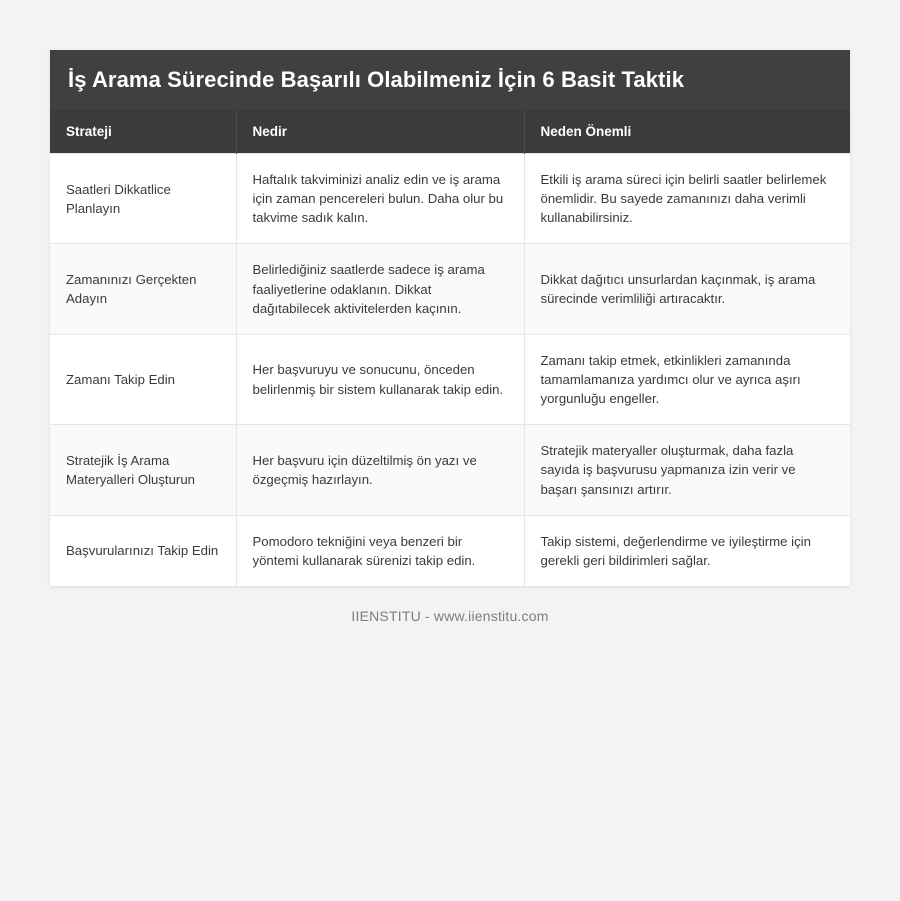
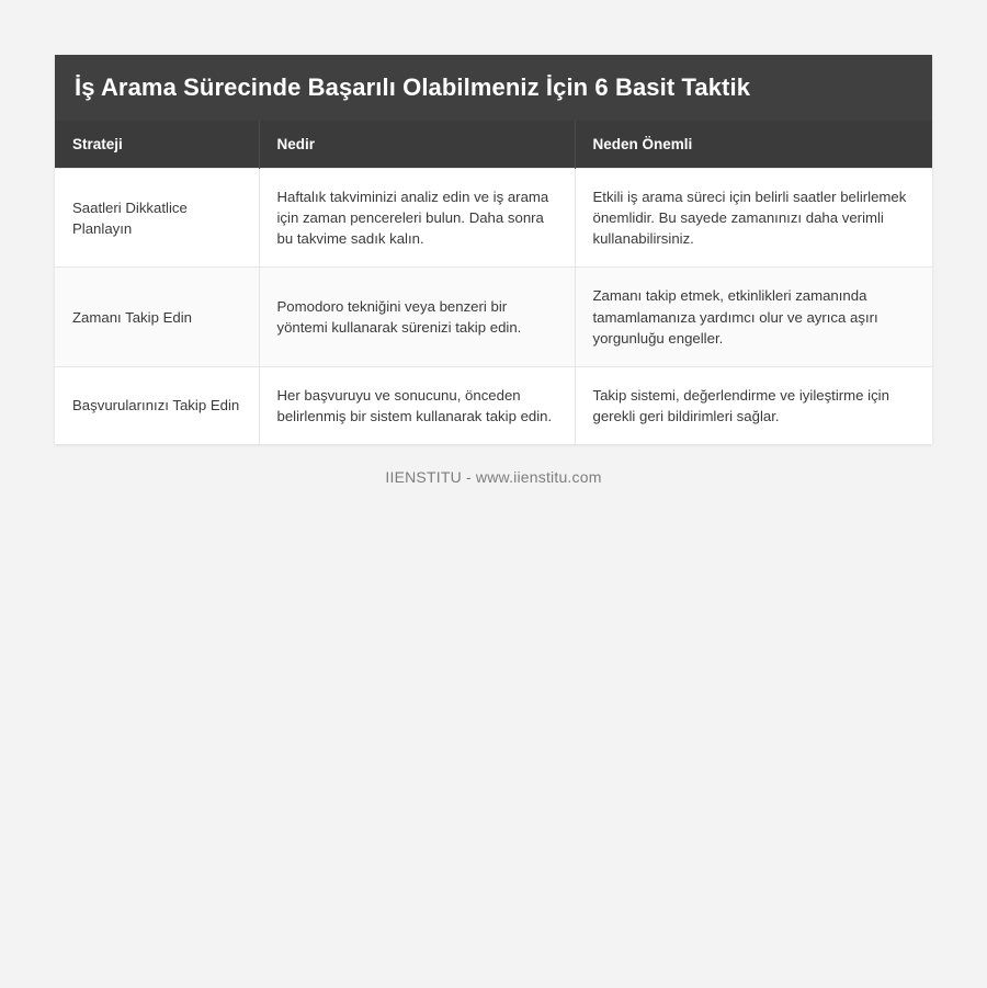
  İş Arama Sürecinde Başarılı Olabilmeniz İçin 6 Basit Taktik
  Strateji	Nedir	Neden Önemli
- Saatleri Dikkatlice Planlayın	Haftalık takviminizi analiz edin ve iş arama için zaman pencereleri bulun. Daha olur bu takvime sadık kalın.	Etkili iş arama süreci için belirli saatler belirlemek önemlidir. Bu sayede zamanınızı daha verimli kullanabilirsiniz.
+ Saatleri Dikkatlice Planlayın	Haftalık takviminizi analiz edin ve iş arama için zaman pencereleri bulun. Daha sonra bu takvime sadık kalın.	Etkili iş arama süreci için belirli saatler belirlemek önemlidir. Bu sayede zamanınızı daha verimli kullanabilirsiniz.
- Zamanınızı Gerçekten Adayın	Belirlediğiniz saatlerde sadece iş arama faaliyetlerine odaklanın. Dikkat dağıtabilecek aktivitelerden kaçının.	Dikkat dağıtıcı unsurlardan kaçınmak, iş arama sürecinde verimliliği artıracaktır.
- Zamanı Takip Edin	Her başvuruyu ve sonucunu, önceden belirlenmiş bir sistem kullanarak takip edin.	Zamanı takip etmek, etkinlikleri zamanında tamamlamanıza yardımcı olur ve ayrıca aşırı yorgunluğu engeller.
+ Zamanı Takip Edin	Pomodoro tekniğini veya benzeri bir yöntemi kullanarak sürenizi takip edin.	Zamanı takip etmek, etkinlikleri zamanında tamamlamanıza yardımcı olur ve ayrıca aşırı yorgunluğu engeller.
- Stratejik İş Arama Materyalleri Oluşturun	Her başvuru için düzeltilmiş ön yazı ve özgeçmiş hazırlayın.	Stratejik materyaller oluşturmak, daha fazla sayıda iş başvurusu yapmanıza izin verir ve başarı şansınızı artırır.
- Başvurularınızı Takip Edin	Pomodoro tekniğini veya benzeri bir yöntemi kullanarak sürenizi takip edin.	Takip sistemi, değerlendirme ve iyileştirme için gerekli geri bildirimleri sağlar.
+ Başvurularınızı Takip Edin	Her başvuruyu ve sonucunu, önceden belirlenmiş bir sistem kullanarak takip edin.	Takip sistemi, değerlendirme ve iyileştirme için gerekli geri bildirimleri sağlar.
  IIENSTITU - www.iienstitu.com
